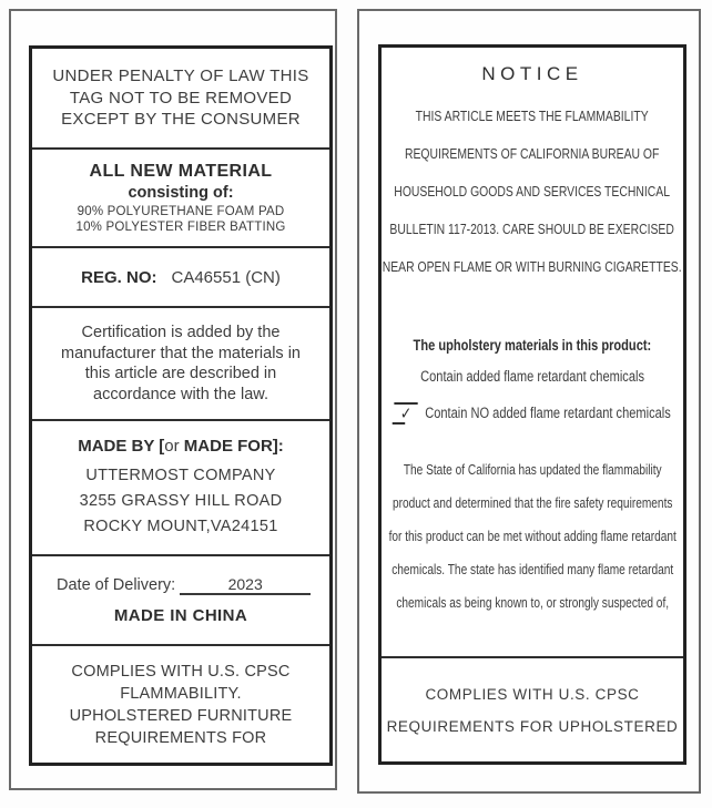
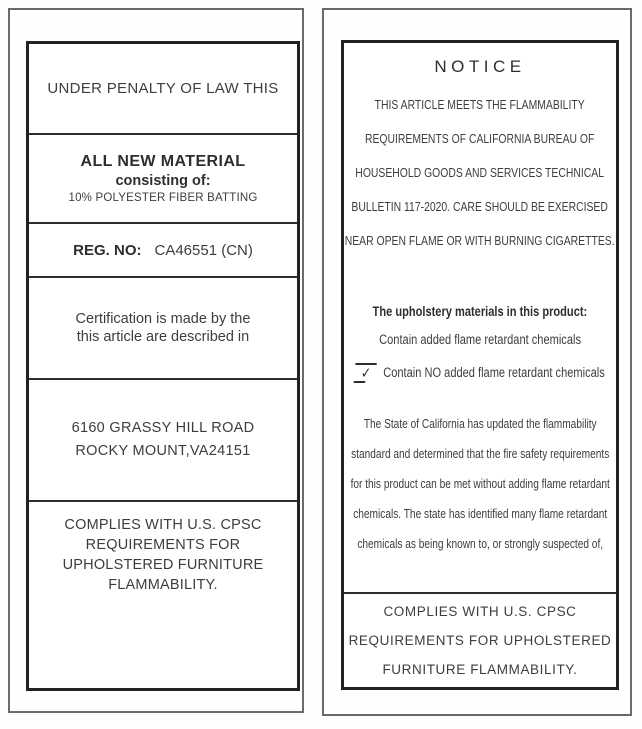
  UNDER PENALTY OF LAW THIS
- TAG NOT TO BE REMOVED
- EXCEPT BY THE CONSUMER
  ALL NEW MATERIAL
  consisting of:
- 90% POLYURETHANE FOAM PAD
  10% POLYESTER FIBER BATTING
  REG. NO:
  CA46551 (CN)
- Certification is added by the
+ Certification is made by the
- manufacturer that the materials in
  this article are described in
- accordance with the law.
- MADE BY [or MADE FOR]:
- UTTERMOST COMPANY
- 3255 GRASSY HILL ROAD
+ 6160 GRASSY HILL ROAD
  ROCKY MOUNT,VA24151
- Date of Delivery: 2023
- MADE IN CHINA
  COMPLIES WITH U.S. CPSC
- FLAMMABILITY.
+ REQUIREMENTS FOR
  UPHOLSTERED FURNITURE
- REQUIREMENTS FOR
+ FLAMMABILITY.
  NOTICE
  THIS ARTICLE MEETS THE FLAMMABILITY
  REQUIREMENTS OF CALIFORNIA BUREAU OF
  HOUSEHOLD GOODS AND SERVICES TECHNICAL
- BULLETIN 117-2013. CARE SHOULD BE EXERCISED
+ BULLETIN 117-2020. CARE SHOULD BE EXERCISED
  NEAR OPEN FLAME OR WITH BURNING CIGARETTES.
  The upholstery materials in this product:
  Contain added flame retardant chemicals
  ✓
  Contain NO added flame retardant chemicals
  The State of California has updated the flammability
- product and determined that the fire safety requirements
+ standard and determined that the fire safety requirements
  for this product can be met without adding flame retardant
  chemicals. The state has identified many flame retardant
  chemicals as being known to, or strongly suspected of,
  COMPLIES WITH U.S. CPSC
  REQUIREMENTS FOR UPHOLSTERED
+ FURNITURE FLAMMABILITY.
